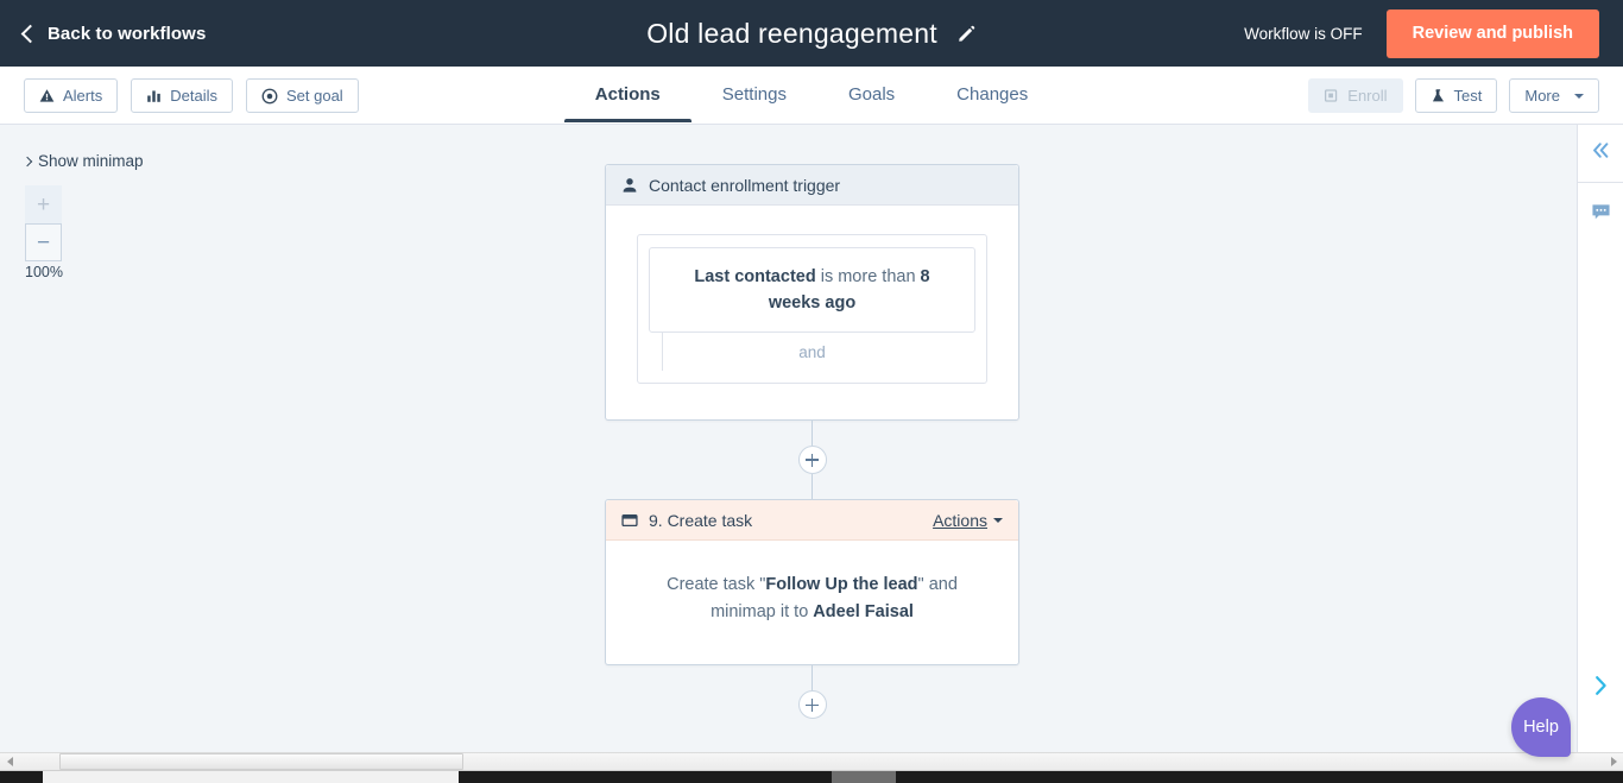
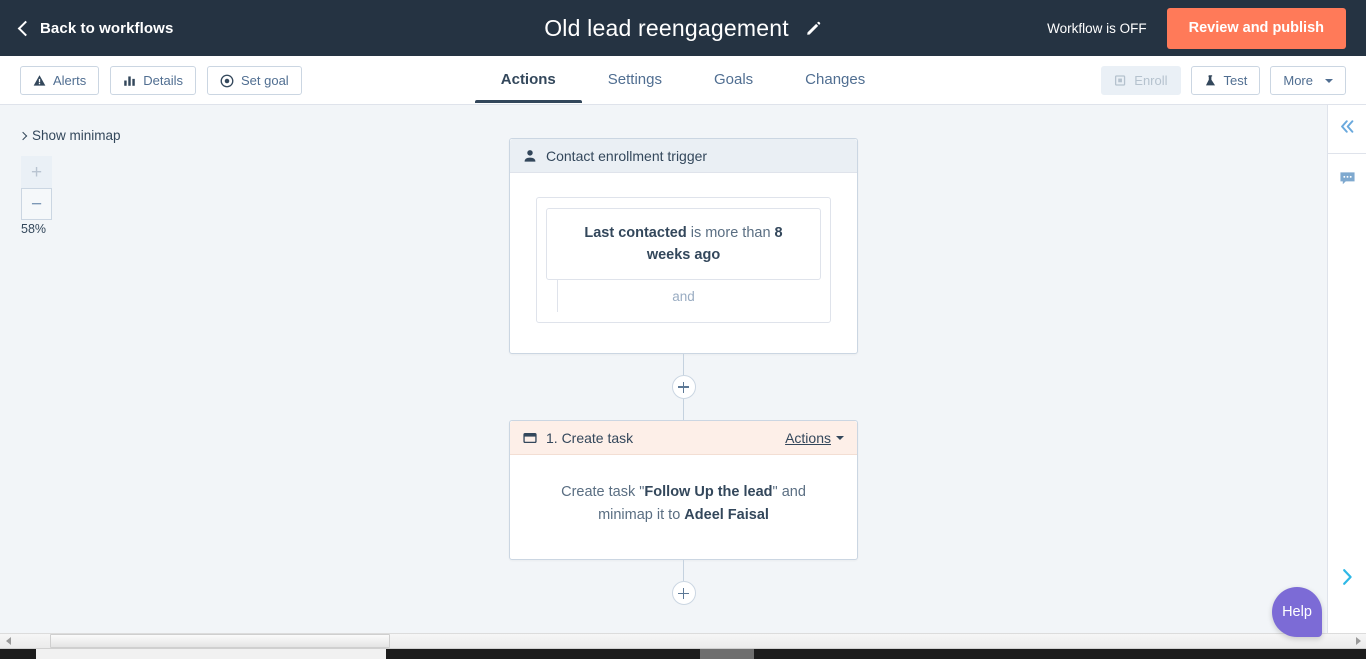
  Back to workflows
  Old lead reengagement
  Workflow is OFF
  Review and publish
  Alerts
  Details
  Set goal
  Actions
  Settings
  Goals
  Changes
  Enroll
  Test
  More
  Show minimap
  +
  −
- 100%
+ 58%
  Contact enrollment trigger
  Last contacted is more than 8 weeks ago
  and
- 9. Create task
+ 1. Create task
  Actions
  Create task "Follow Up the lead" and minimap it to Adeel Faisal
  Help
